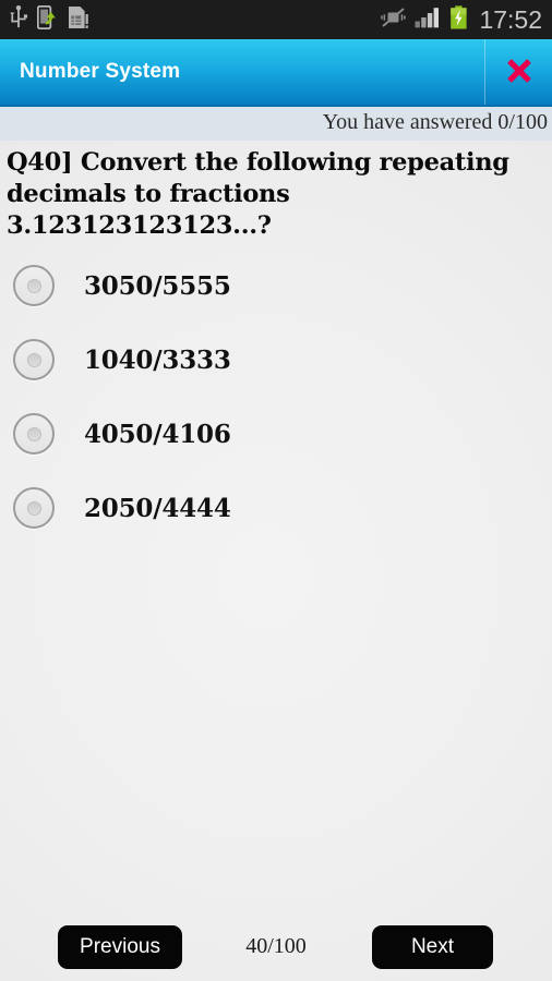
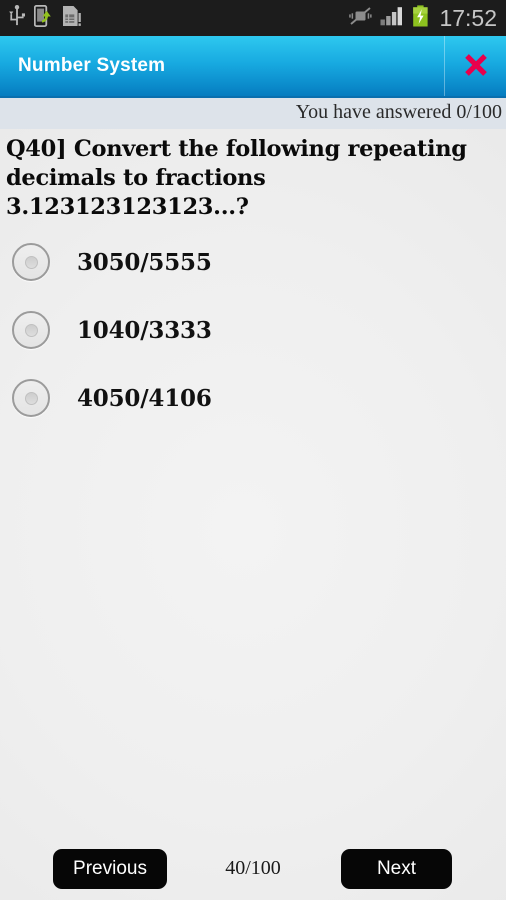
  17:52
  Number System
  You have answered 0/100
  Q40] Convert the following repeating decimals to fractions 3.123123123123...?
  3050/5555
  1040/3333
  4050/4106
- 2050/4444
  Previous
  40/100
  Next
